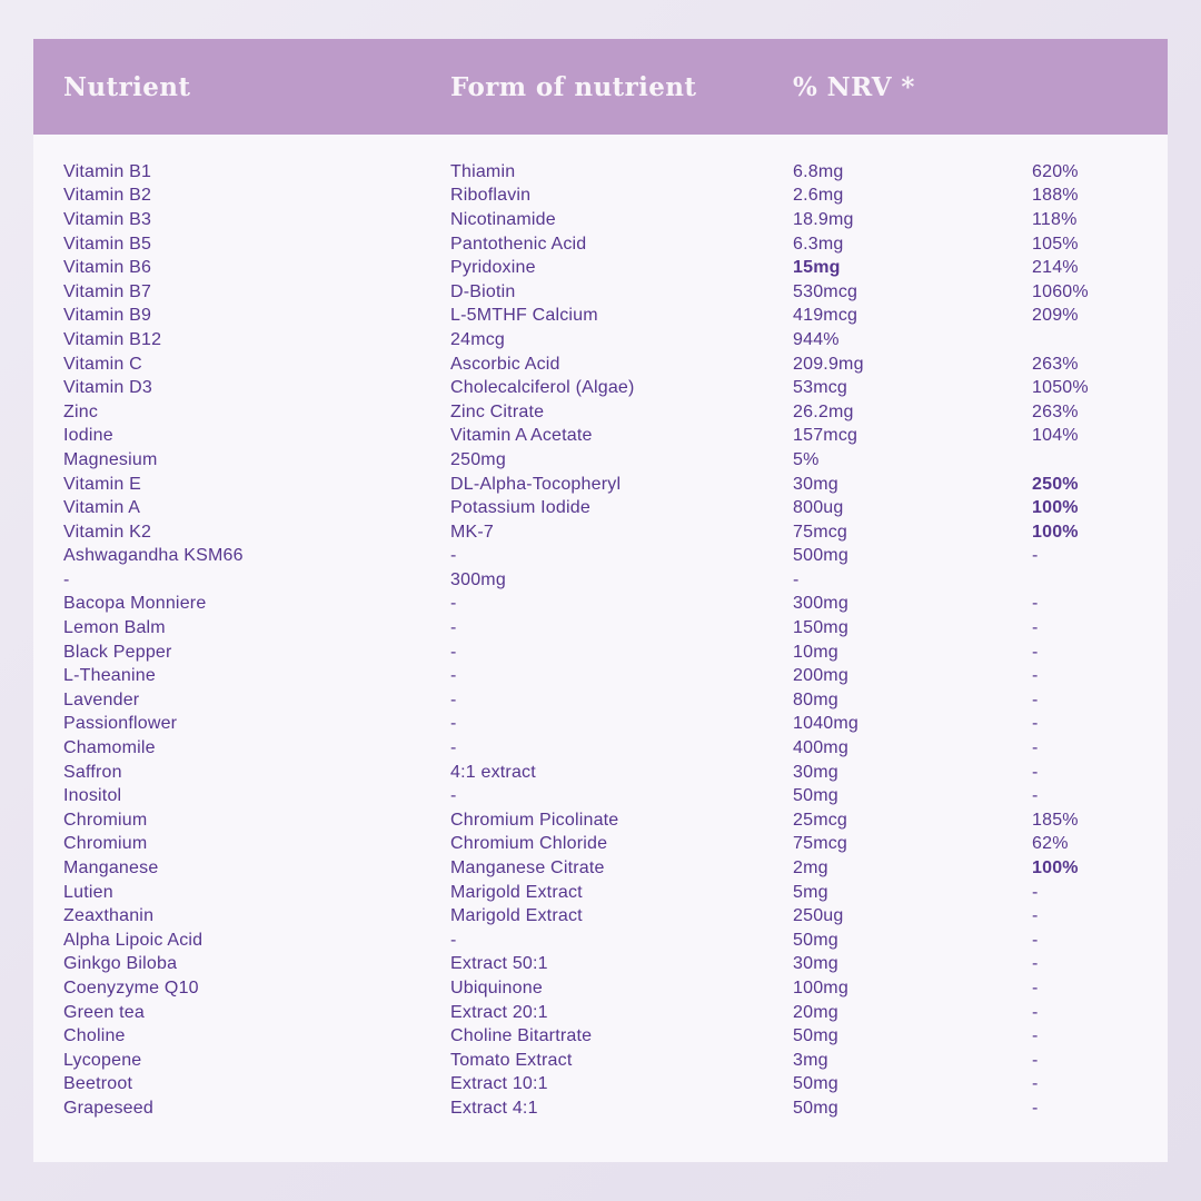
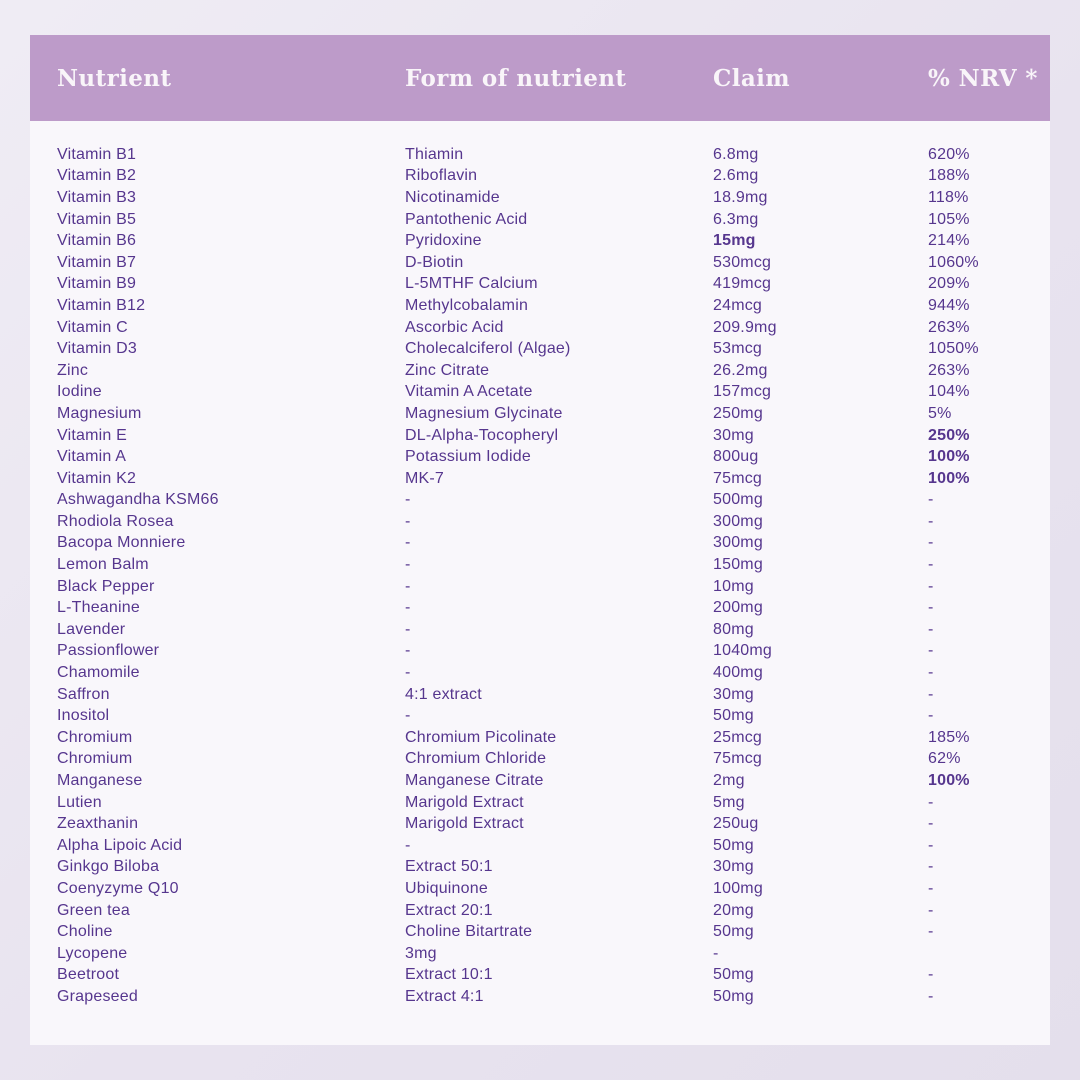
  Nutrient
  Form of nutrient
+ Claim
  % NRV *
  Vitamin B1
  Thiamin
  6.8mg
  620%
  Vitamin B2
  Riboflavin
  2.6mg
  188%
  Vitamin B3
  Nicotinamide
  18.9mg
  118%
  Vitamin B5
  Pantothenic Acid
  6.3mg
  105%
  Vitamin B6
  Pyridoxine
  15mg
  214%
  Vitamin B7
  D-Biotin
  530mcg
  1060%
  Vitamin B9
  L-5MTHF Calcium
  419mcg
  209%
  Vitamin B12
+ Methylcobalamin
  24mcg
  944%
  Vitamin C
  Ascorbic Acid
  209.9mg
  263%
  Vitamin D3
  Cholecalciferol (Algae)
  53mcg
  1050%
  Zinc
  Zinc Citrate
  26.2mg
  263%
  Iodine
  Vitamin A Acetate
  157mcg
  104%
  Magnesium
+ Magnesium Glycinate
  250mg
  5%
  Vitamin E
  DL-Alpha-Tocopheryl
  30mg
  250%
  Vitamin A
  Potassium Iodide
  800ug
  100%
  Vitamin K2
  MK-7
  75mcg
  100%
  Ashwagandha KSM66
  -
  500mg
  -
+ Rhodiola Rosea
  -
  300mg
  -
  Bacopa Monniere
  -
  300mg
  -
  Lemon Balm
  -
  150mg
  -
  Black Pepper
  -
  10mg
  -
  L-Theanine
  -
  200mg
  -
  Lavender
  -
  80mg
  -
  Passionflower
  -
  1040mg
  -
  Chamomile
  -
  400mg
  -
  Saffron
  4:1 extract
  30mg
  -
  Inositol
  -
  50mg
  -
  Chromium
  Chromium Picolinate
  25mcg
  185%
  Chromium
  Chromium Chloride
  75mcg
  62%
  Manganese
  Manganese Citrate
  2mg
  100%
  Lutien
  Marigold Extract
  5mg
  -
  Zeaxthanin
  Marigold Extract
  250ug
  -
  Alpha Lipoic Acid
  -
  50mg
  -
  Ginkgo Biloba
  Extract 50:1
  30mg
  -
  Coenyzyme Q10
  Ubiquinone
  100mg
  -
  Green tea
  Extract 20:1
  20mg
  -
  Choline
  Choline Bitartrate
  50mg
  -
  Lycopene
- Tomato Extract
  3mg
  -
  Beetroot
  Extract 10:1
  50mg
  -
  Grapeseed
  Extract 4:1
  50mg
  -
